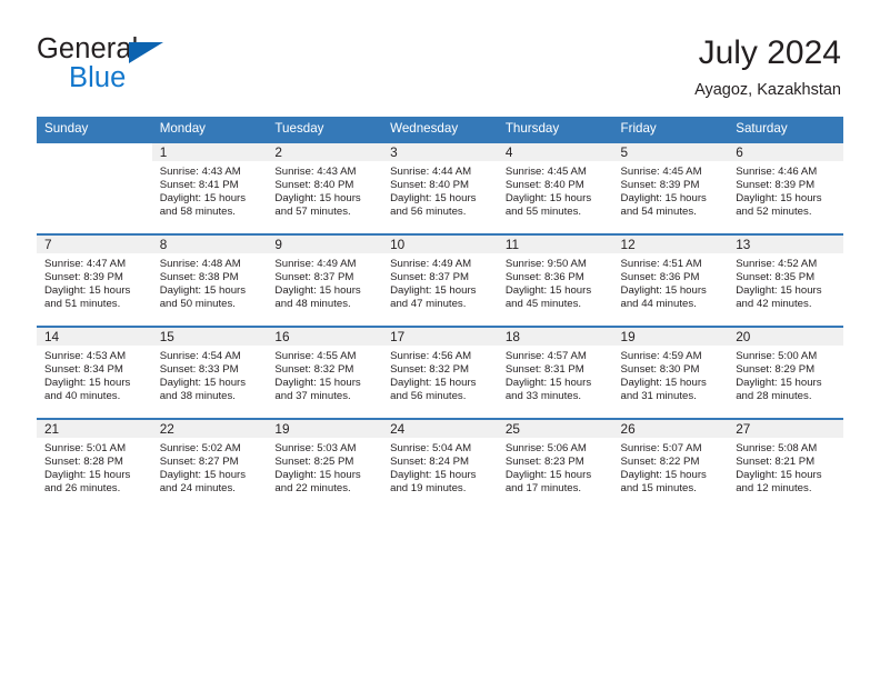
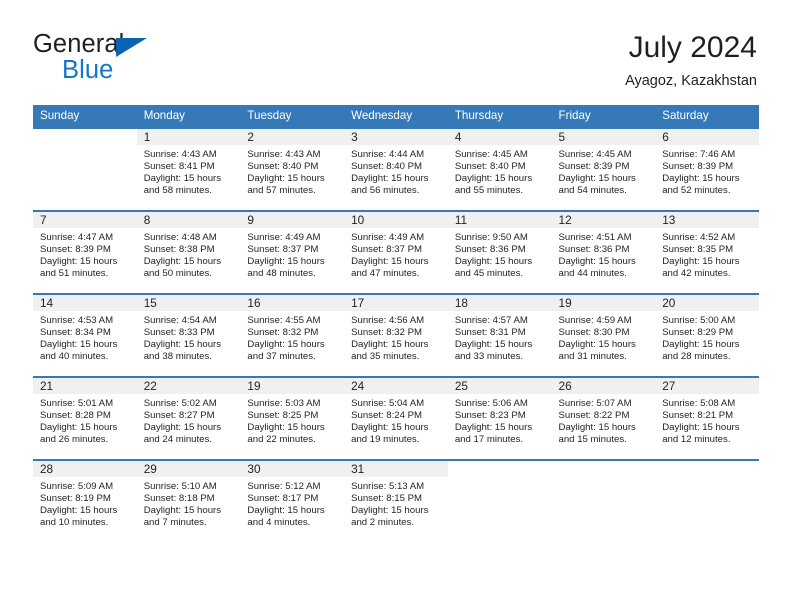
  General
  Blue
  July 2024
  Ayagoz, Kazakhstan
  Sunday	Monday	Tuesday	Wednesday	Thursday	Friday	Saturday
- 	1Sunrise: 4:43 AMSunset: 8:41 PMDaylight: 15 hoursand 58 minutes.	2Sunrise: 4:43 AMSunset: 8:40 PMDaylight: 15 hoursand 57 minutes.	3Sunrise: 4:44 AMSunset: 8:40 PMDaylight: 15 hoursand 56 minutes.	4Sunrise: 4:45 AMSunset: 8:40 PMDaylight: 15 hoursand 55 minutes.	5Sunrise: 4:45 AMSunset: 8:39 PMDaylight: 15 hoursand 54 minutes.	6Sunrise: 4:46 AMSunset: 8:39 PMDaylight: 15 hoursand 52 minutes.
+ 	1Sunrise: 4:43 AMSunset: 8:41 PMDaylight: 15 hoursand 58 minutes.	2Sunrise: 4:43 AMSunset: 8:40 PMDaylight: 15 hoursand 57 minutes.	3Sunrise: 4:44 AMSunset: 8:40 PMDaylight: 15 hoursand 56 minutes.	4Sunrise: 4:45 AMSunset: 8:40 PMDaylight: 15 hoursand 55 minutes.	5Sunrise: 4:45 AMSunset: 8:39 PMDaylight: 15 hoursand 54 minutes.	6Sunrise: 7:46 AMSunset: 8:39 PMDaylight: 15 hoursand 52 minutes.
  7Sunrise: 4:47 AMSunset: 8:39 PMDaylight: 15 hoursand 51 minutes.	8Sunrise: 4:48 AMSunset: 8:38 PMDaylight: 15 hoursand 50 minutes.	9Sunrise: 4:49 AMSunset: 8:37 PMDaylight: 15 hoursand 48 minutes.	10Sunrise: 4:49 AMSunset: 8:37 PMDaylight: 15 hoursand 47 minutes.	11Sunrise: 9:50 AMSunset: 8:36 PMDaylight: 15 hoursand 45 minutes.	12Sunrise: 4:51 AMSunset: 8:36 PMDaylight: 15 hoursand 44 minutes.	13Sunrise: 4:52 AMSunset: 8:35 PMDaylight: 15 hoursand 42 minutes.
- 14Sunrise: 4:53 AMSunset: 8:34 PMDaylight: 15 hoursand 40 minutes.	15Sunrise: 4:54 AMSunset: 8:33 PMDaylight: 15 hoursand 38 minutes.	16Sunrise: 4:55 AMSunset: 8:32 PMDaylight: 15 hoursand 37 minutes.	17Sunrise: 4:56 AMSunset: 8:32 PMDaylight: 15 hoursand 56 minutes.	18Sunrise: 4:57 AMSunset: 8:31 PMDaylight: 15 hoursand 33 minutes.	19Sunrise: 4:59 AMSunset: 8:30 PMDaylight: 15 hoursand 31 minutes.	20Sunrise: 5:00 AMSunset: 8:29 PMDaylight: 15 hoursand 28 minutes.
+ 14Sunrise: 4:53 AMSunset: 8:34 PMDaylight: 15 hoursand 40 minutes.	15Sunrise: 4:54 AMSunset: 8:33 PMDaylight: 15 hoursand 38 minutes.	16Sunrise: 4:55 AMSunset: 8:32 PMDaylight: 15 hoursand 37 minutes.	17Sunrise: 4:56 AMSunset: 8:32 PMDaylight: 15 hoursand 35 minutes.	18Sunrise: 4:57 AMSunset: 8:31 PMDaylight: 15 hoursand 33 minutes.	19Sunrise: 4:59 AMSunset: 8:30 PMDaylight: 15 hoursand 31 minutes.	20Sunrise: 5:00 AMSunset: 8:29 PMDaylight: 15 hoursand 28 minutes.
  21Sunrise: 5:01 AMSunset: 8:28 PMDaylight: 15 hoursand 26 minutes.	22Sunrise: 5:02 AMSunset: 8:27 PMDaylight: 15 hoursand 24 minutes.	19Sunrise: 5:03 AMSunset: 8:25 PMDaylight: 15 hoursand 22 minutes.	24Sunrise: 5:04 AMSunset: 8:24 PMDaylight: 15 hoursand 19 minutes.	25Sunrise: 5:06 AMSunset: 8:23 PMDaylight: 15 hoursand 17 minutes.	26Sunrise: 5:07 AMSunset: 8:22 PMDaylight: 15 hoursand 15 minutes.	27Sunrise: 5:08 AMSunset: 8:21 PMDaylight: 15 hoursand 12 minutes.
+ 28Sunrise: 5:09 AMSunset: 8:19 PMDaylight: 15 hoursand 10 minutes.	29Sunrise: 5:10 AMSunset: 8:18 PMDaylight: 15 hoursand 7 minutes.	30Sunrise: 5:12 AMSunset: 8:17 PMDaylight: 15 hoursand 4 minutes.	31Sunrise: 5:13 AMSunset: 8:15 PMDaylight: 15 hoursand 2 minutes.
